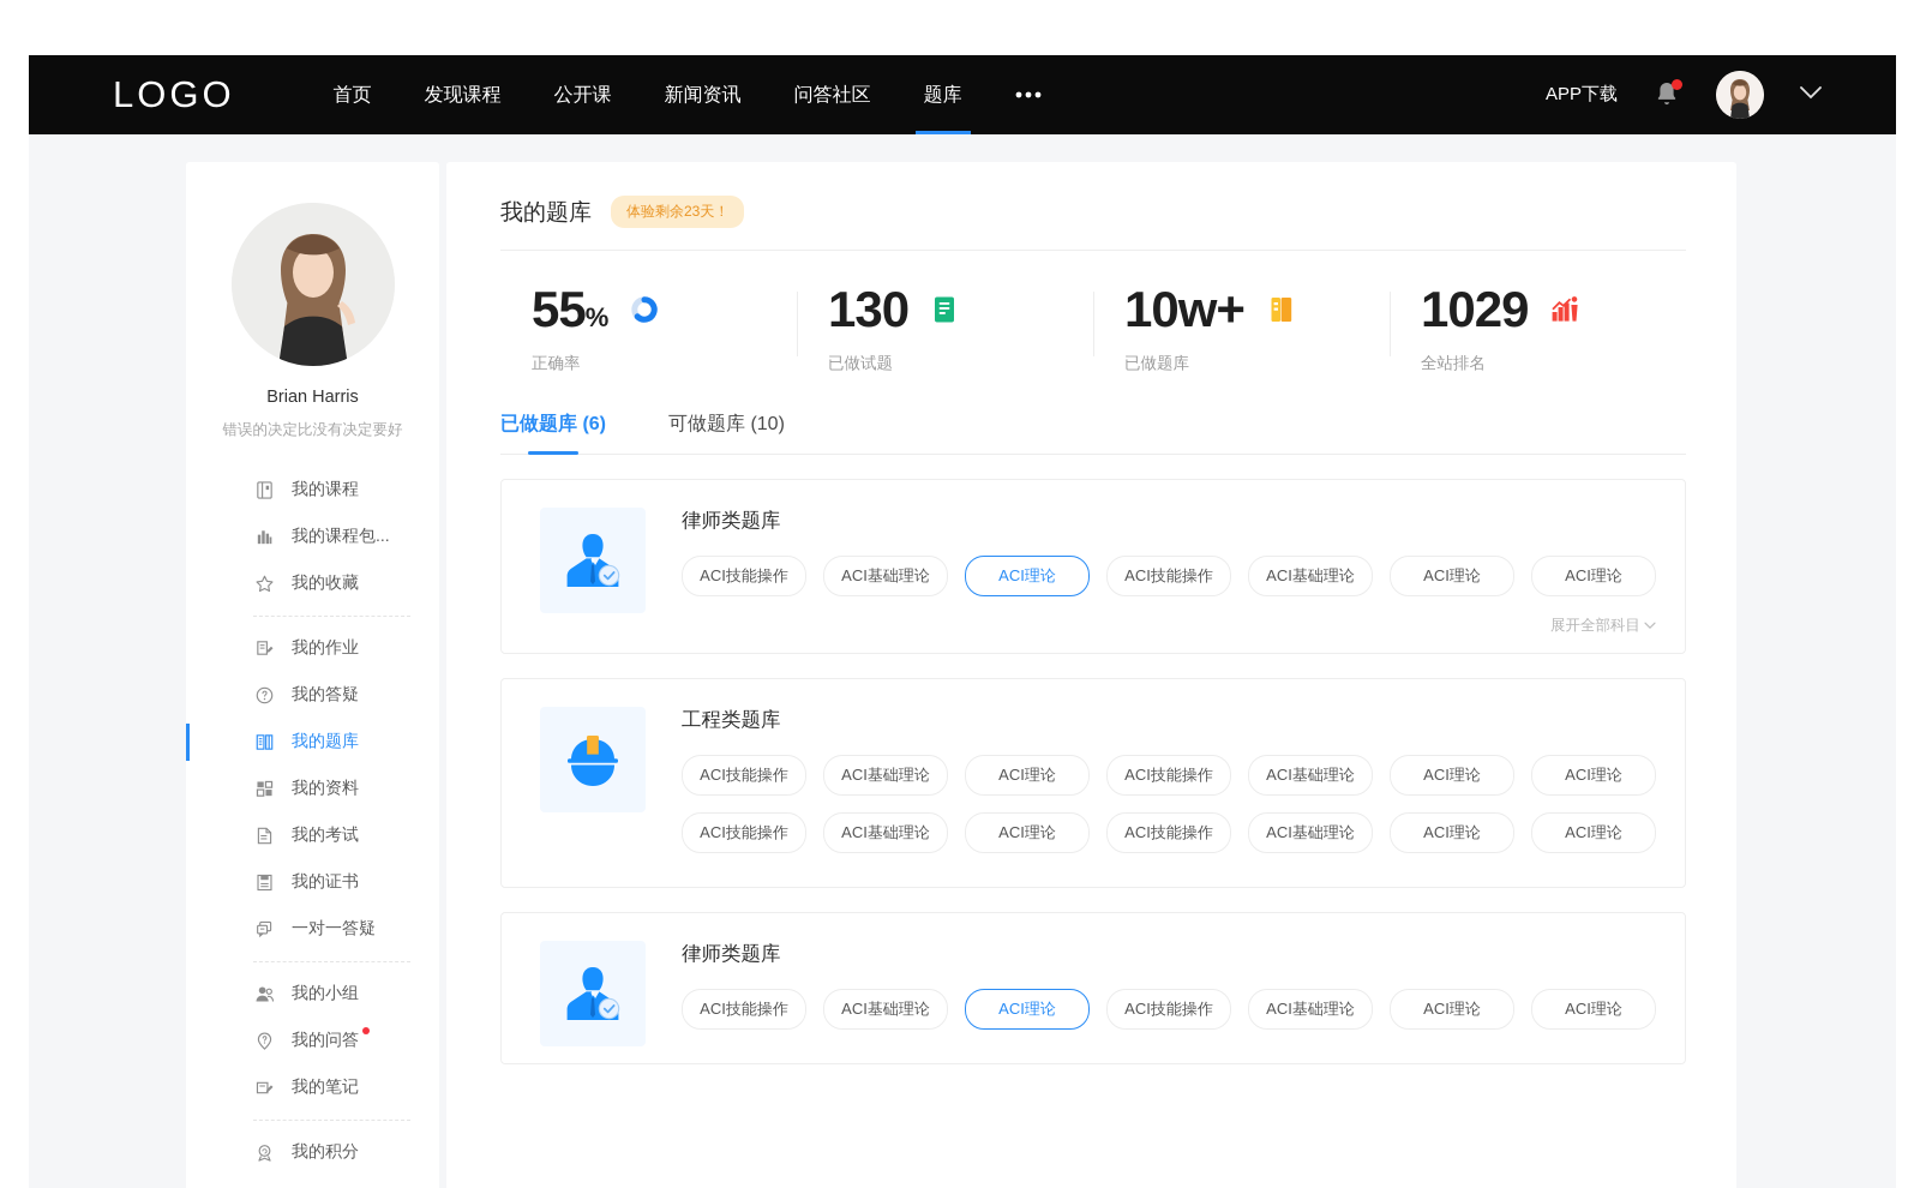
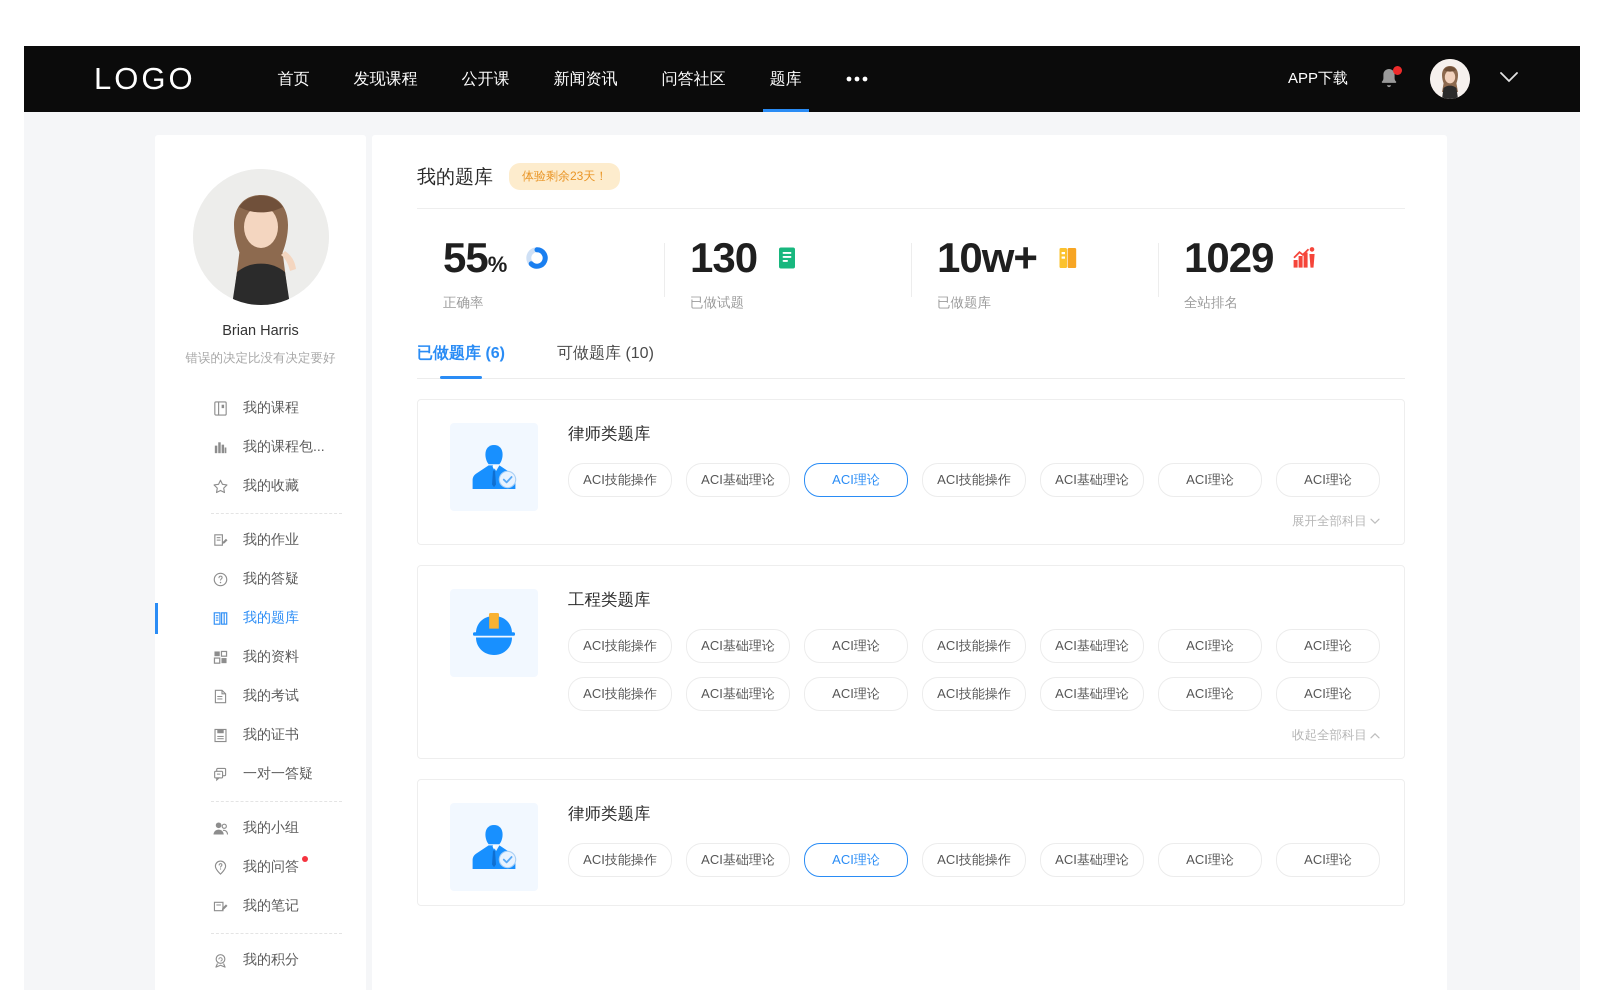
  LOGO
  首页
  发现课程
  公开课
  新闻资讯
  问答社区
  题库
  APP下载
  Brian Harris
  错误的决定比没有决定要好
  我的课程
  我的课程包...
  我的收藏
  我的作业
  我的答疑
  我的题库
  我的资料
  我的考试
  我的证书
  一对一答疑
  我的小组
  我的问答
  我的笔记
  我的积分
  我的题库
  体验剩余23天！
  55%
  正确率
  130
  已做试题
  10w+
  已做题库
  1029
  全站排名
  已做题库 (6)
  可做题库 (10)
  律师类题库
  ACI技能操作
  ACI基础理论
  ACI理论
  ACI技能操作
  ACI基础理论
  ACI理论
  ACI理论
  展开全部科目
  工程类题库
  ACI技能操作
  ACI基础理论
  ACI理论
  ACI技能操作
  ACI基础理论
  ACI理论
  ACI理论
  ACI技能操作
  ACI基础理论
  ACI理论
  ACI技能操作
  ACI基础理论
  ACI理论
  ACI理论
+ 收起全部科目
  律师类题库
  ACI技能操作
  ACI基础理论
  ACI理论
  ACI技能操作
  ACI基础理论
  ACI理论
  ACI理论
